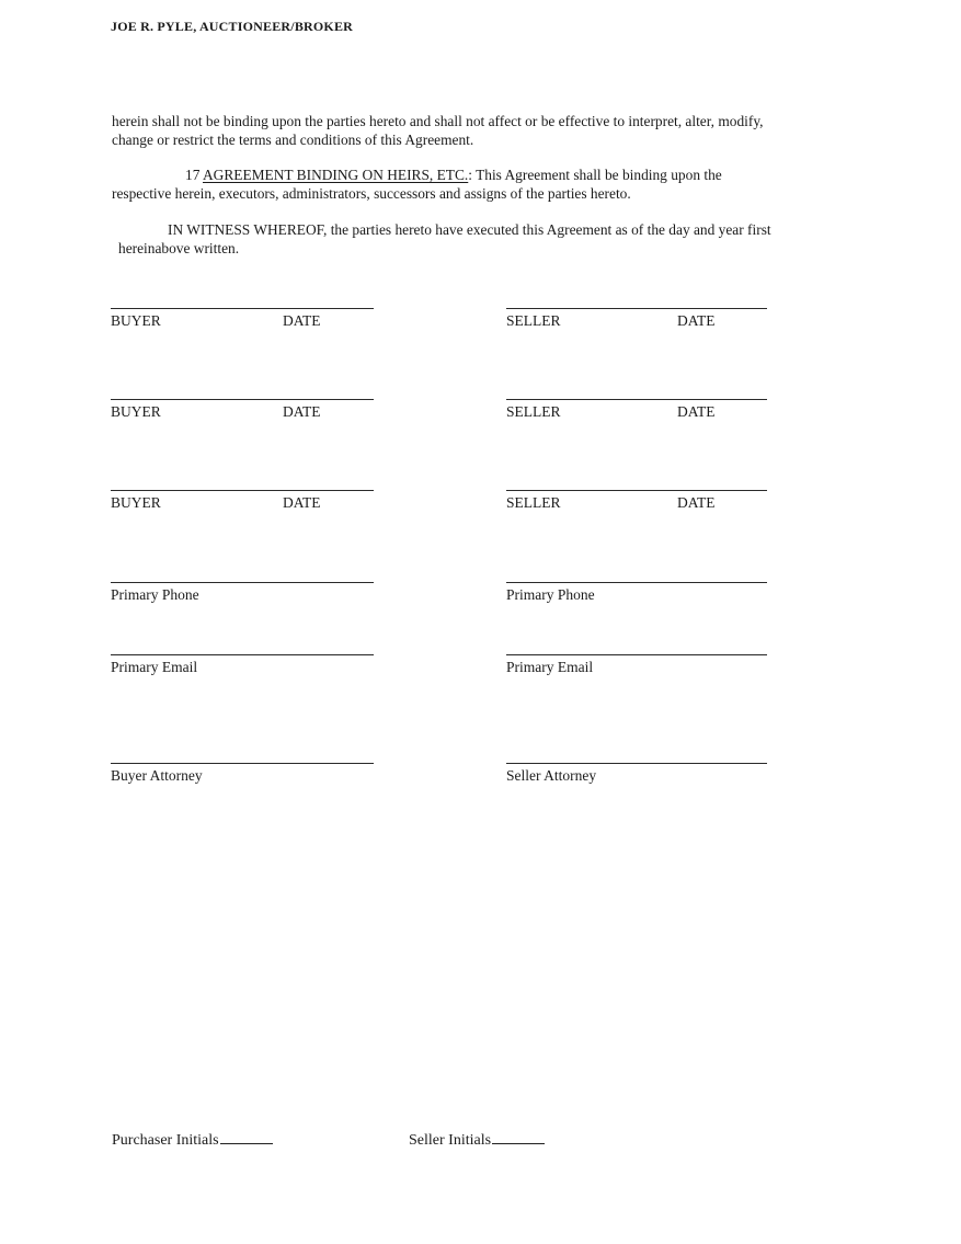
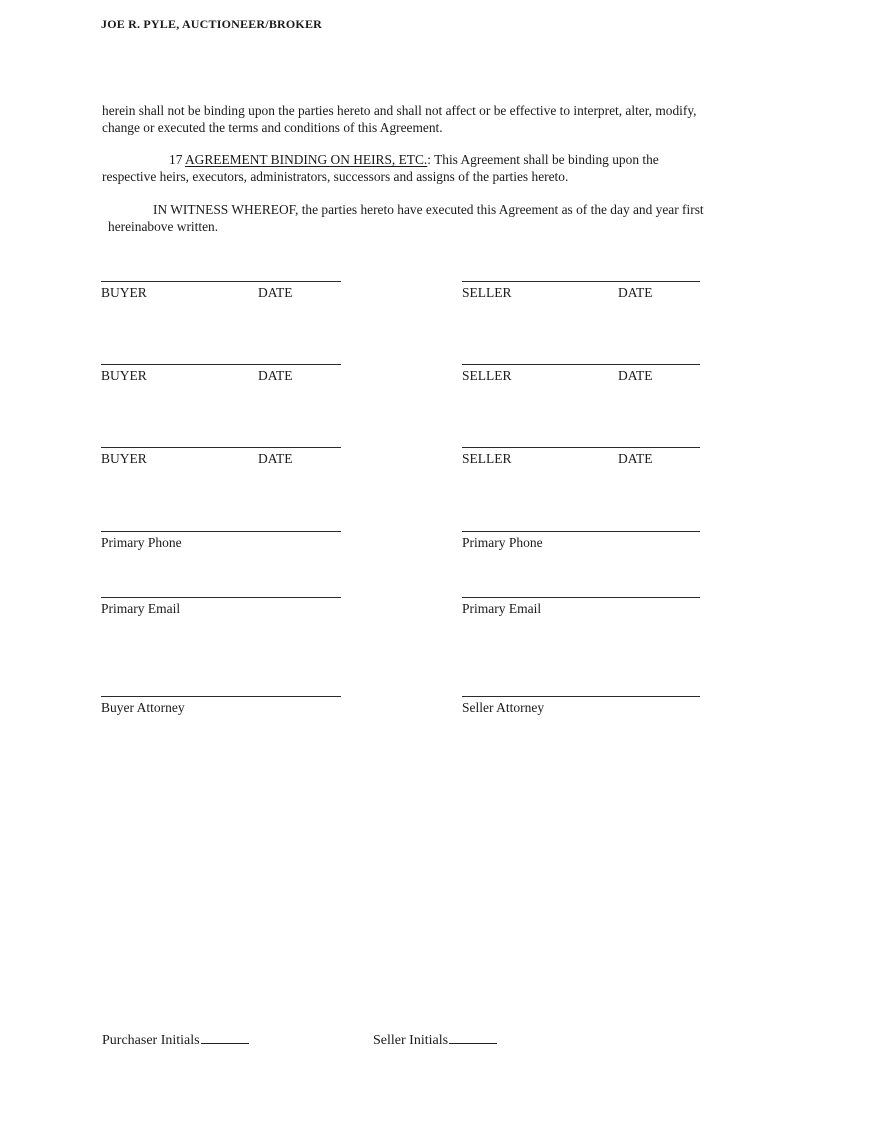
  JOE R. PYLE, AUCTIONEER/BROKER
  herein shall not be binding upon the parties hereto and shall not affect or be effective to interpret, alter, modify,
- change or restrict the terms and conditions of this Agreement.
+ change or executed the terms and conditions of this Agreement.
  17 AGREEMENT BINDING ON HEIRS, ETC.: This Agreement shall be binding upon the
- respective herein, executors, administrators, successors and assigns of the parties hereto.
+ respective heirs, executors, administrators, successors and assigns of the parties hereto.
  IN WITNESS WHEREOF, the parties hereto have executed this Agreement as of the day and year first
  hereinabove written.
  BUYER
  DATE
  SELLER
  DATE
  BUYER
  DATE
  SELLER
  DATE
  BUYER
  DATE
  SELLER
  DATE
  Primary Phone
  Primary Phone
  Primary Email
  Primary Email
  Buyer Attorney
  Seller Attorney
  Purchaser Initials
  Seller Initials
